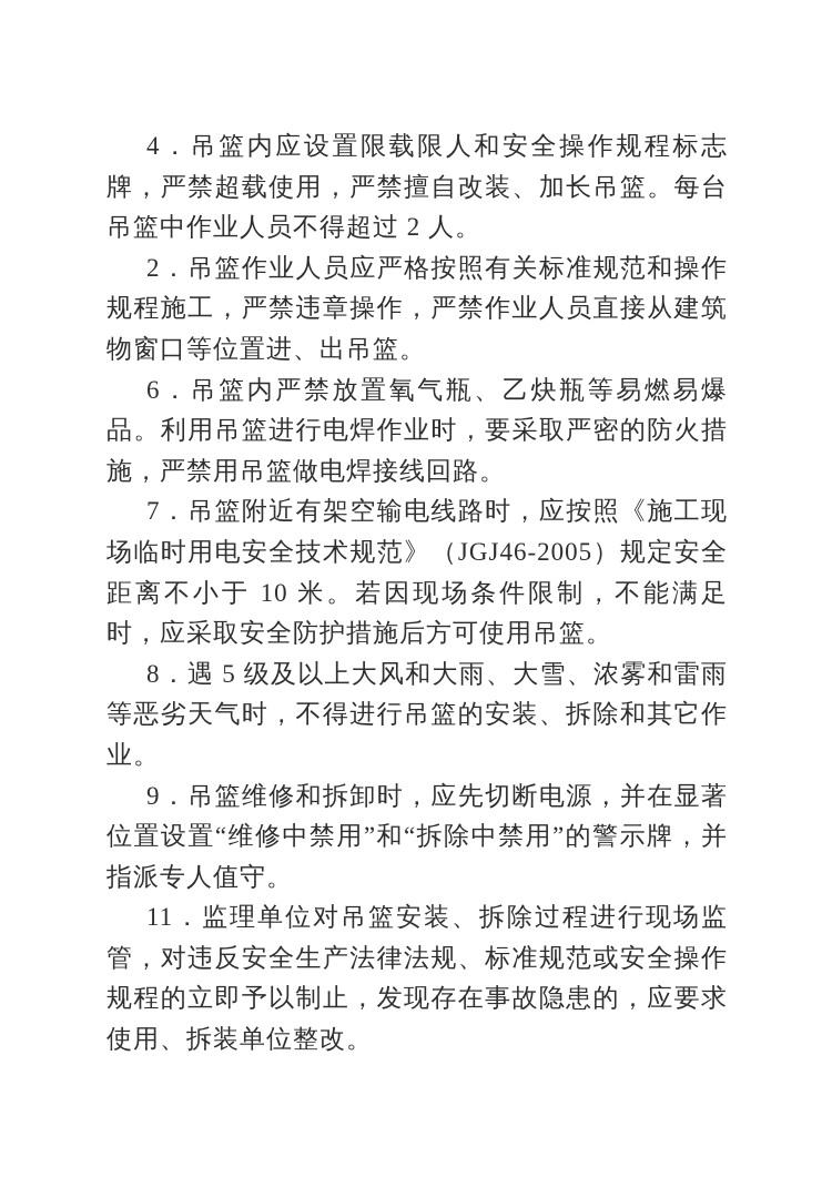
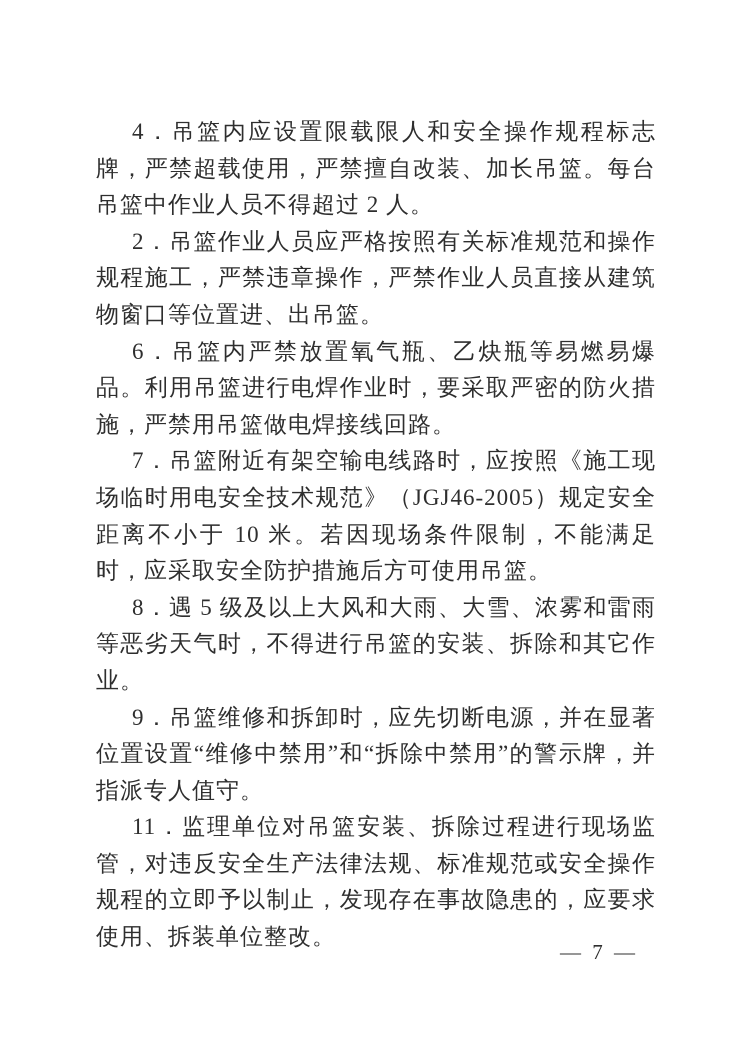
  4．吊篮内应设置限载限人和安全操作规程标志牌，严禁超载使用，严禁擅自改装、加长吊篮。每台吊篮中作业人员不得超过 2 人。
  2．吊篮作业人员应严格按照有关标准规范和操作规程施工，严禁违章操作，严禁作业人员直接从建筑物窗口等位置进、出吊篮。
  6．吊篮内严禁放置氧气瓶、乙炔瓶等易燃易爆品。利用吊篮进行电焊作业时，要采取严密的防火措施，严禁用吊篮做电焊接线回路。
  7．吊篮附近有架空输电线路时，应按照《施工现场临时用电安全技术规范》（JGJ46-2005）规定安全距离不小于 10 米。若因现场条件限制，不能满足时，应采取安全防护措施后方可使用吊篮。
  8．遇 5 级及以上大风和大雨、大雪、浓雾和雷雨等恶劣天气时，不得进行吊篮的安装、拆除和其它作业。
  9．吊篮维修和拆卸时，应先切断电源，并在显著位置设置“维修中禁用”和“拆除中禁用”的警示牌，并指派专人值守。
  11．监理单位对吊篮安装、拆除过程进行现场监管，对违反安全生产法律法规、标准规范或安全操作规程的立即予以制止，发现存在事故隐患的，应要求使用、拆装单位整改。
+ — 7 —
